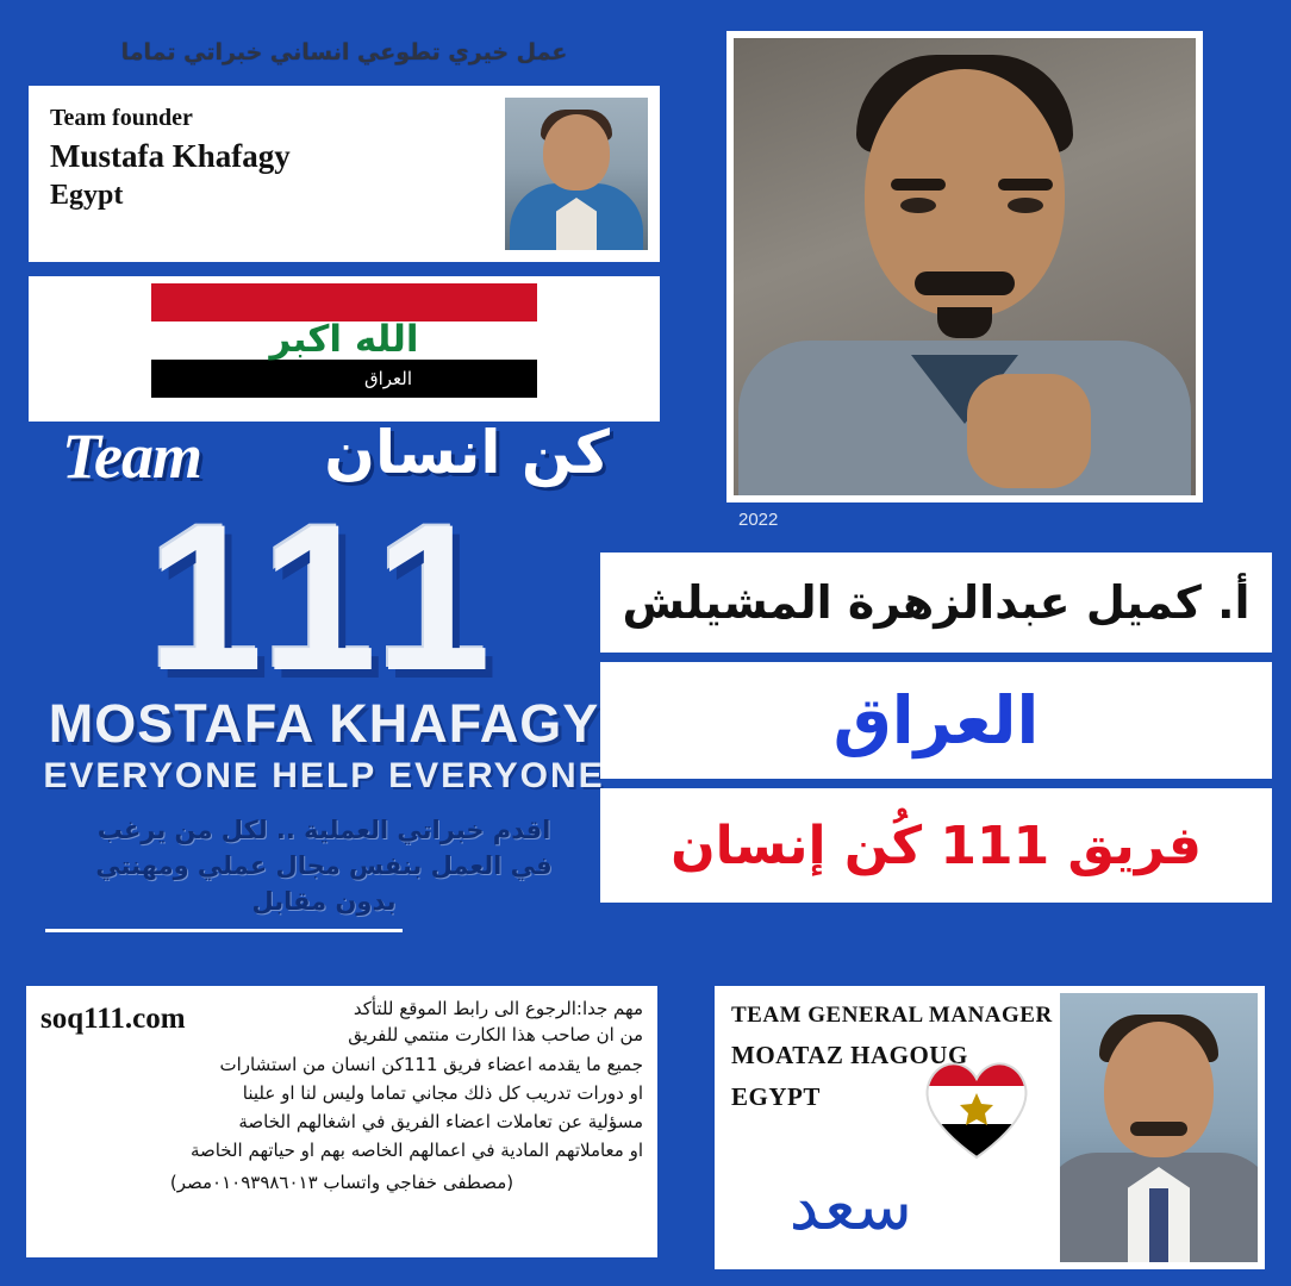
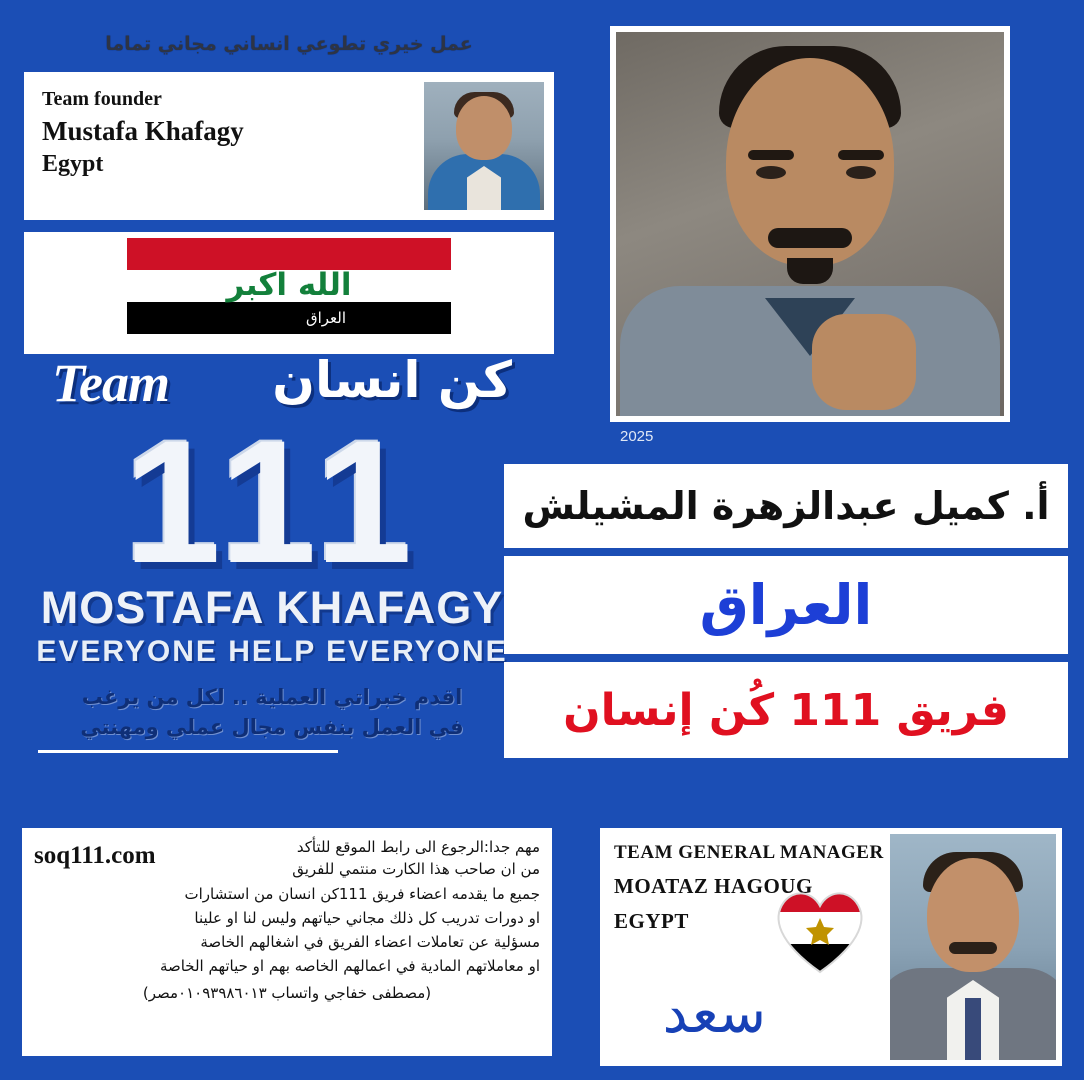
- عمل خيري تطوعي انساني خبراتي تماما
+ عمل خيري تطوعي انساني مجاني تماما
  Team founder
  Mustafa Khafagy
  Egypt
  الله اكبر
  العراق
  Team
  كن انسان
  111
  MOSTAFA KHAFAGY
  EVERYONE HELP EVERYONE
  اقدم خبراتي العملية .. لكل من يرغب
  في العمل بنفس مجال عملي ومهنتي
- بدون مقابل
- 2022
+ 2025
  أ. كميل عبدالزهرة المشيلش
  العراق
  فريق 111 كُن إنسان
  soq111.com
  مهم جدا:الرجوع الى رابط الموقع للتأكد
  من ان صاحب هذا الكارت منتمي للفريق
  جميع ما يقدمه اعضاء فريق 111كن انسان من استشارات
- او دورات تدريب كل ذلك مجاني تماما وليس لنا او علينا
+ او دورات تدريب كل ذلك مجاني حياتهم وليس لنا او علينا
  مسؤلية عن تعاملات اعضاء الفريق في اشغالهم الخاصة
  او معاملاتهم المادية في اعمالهم الخاصه بهم او حياتهم الخاصة
  (مصطفى خفاجي واتساب ٠١٠٩٣٩٨٦٠١٣مصر)
  TEAM GENERAL MANAGER
  MOATAZ HAGOUG
  EGYPT
  ﺳﻌﺪ
